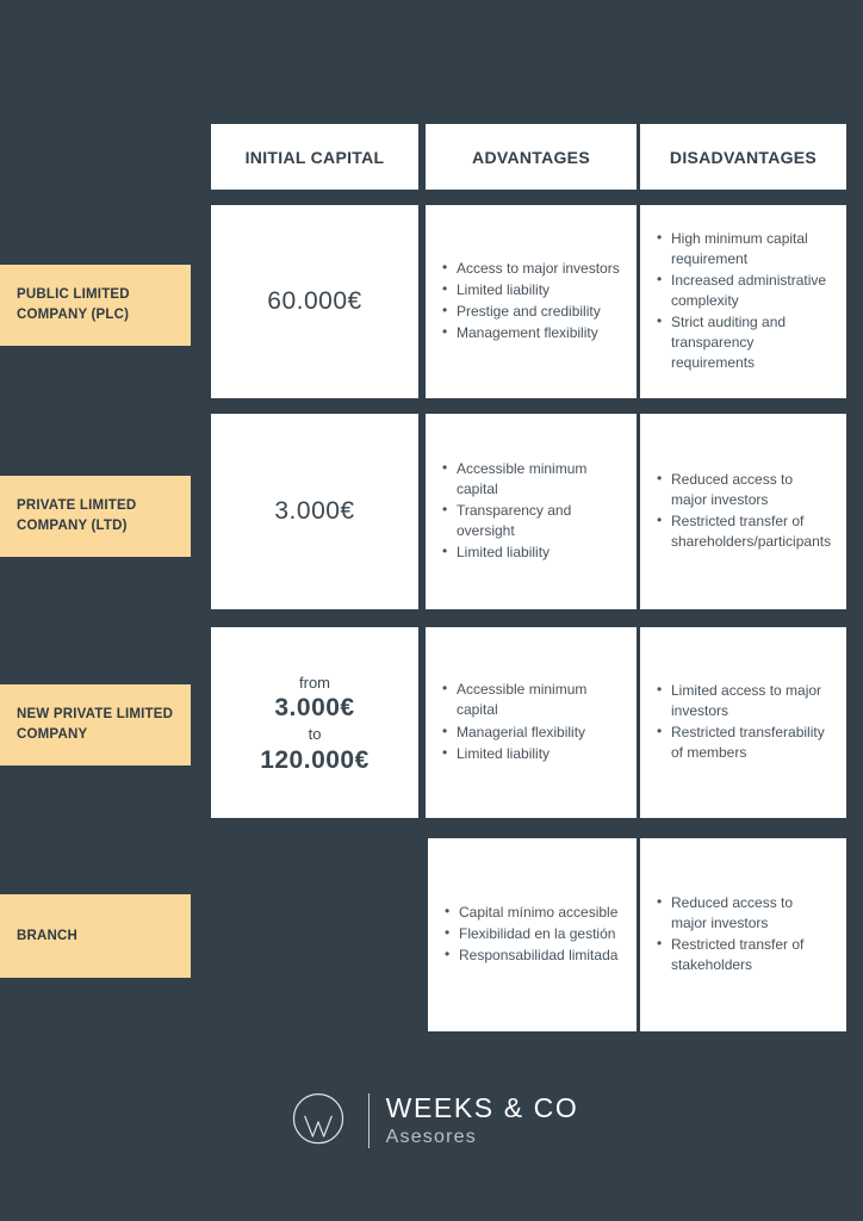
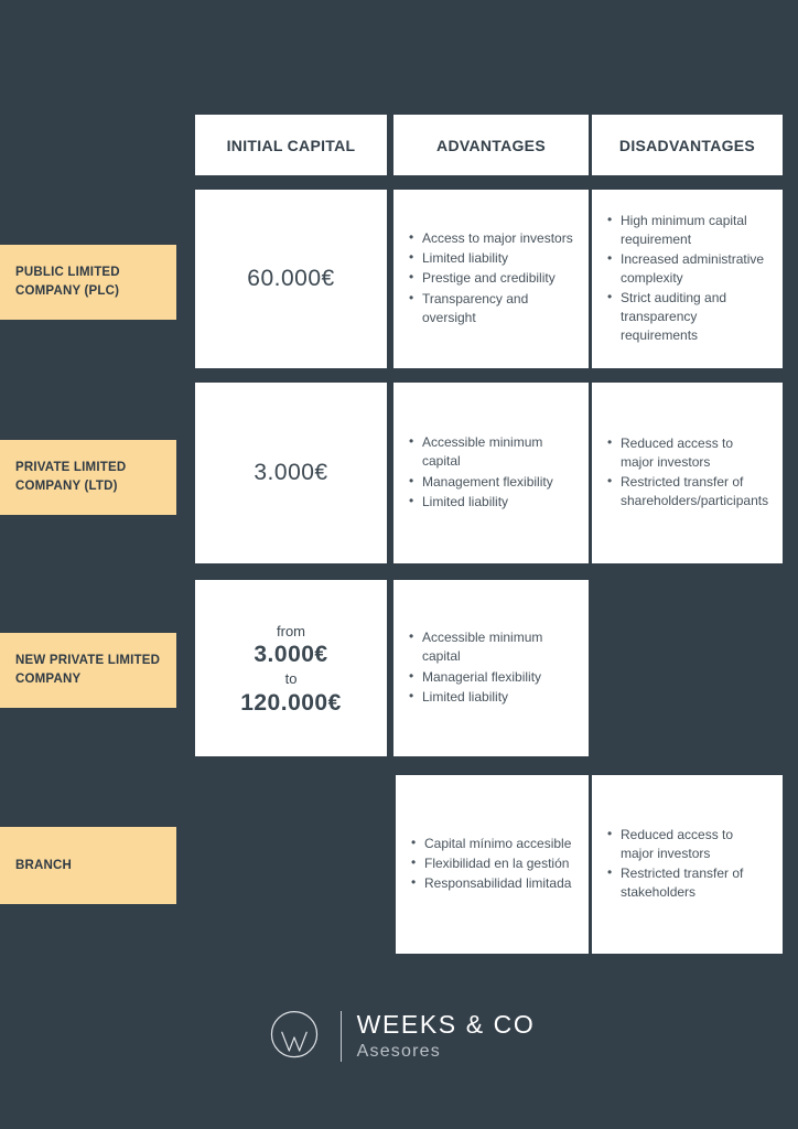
  INITIAL CAPITAL
  ADVANTAGES
  DISADVANTAGES
  PUBLIC LIMITED COMPANY (PLC)
  60.000€
  Access to major investors
  Limited liability
  Prestige and credibility
- Management flexibility
+ Transparency and oversight
  High minimum capital requirement
  Increased administrative complexity
  Strict auditing and transparency requirements
  PRIVATE LIMITED COMPANY (LTD)
  3.000€
  Accessible minimum capital
- Transparency and oversight
+ Management flexibility
  Limited liability
  Reduced access to major investors
  Restricted transfer of shareholders/participants
  NEW PRIVATE LIMITED COMPANY
  from
  3.000€
  to
  120.000€
  Accessible minimum capital
  Managerial flexibility
  Limited liability
- Limited access to major investors
- Restricted transferability of members
  BRANCH
  Capital mínimo accesible
  Flexibilidad en la gestión
  Responsabilidad limitada
  Reduced access to major investors
  Restricted transfer of stakeholders
  WEEKS & CO
  Asesores
